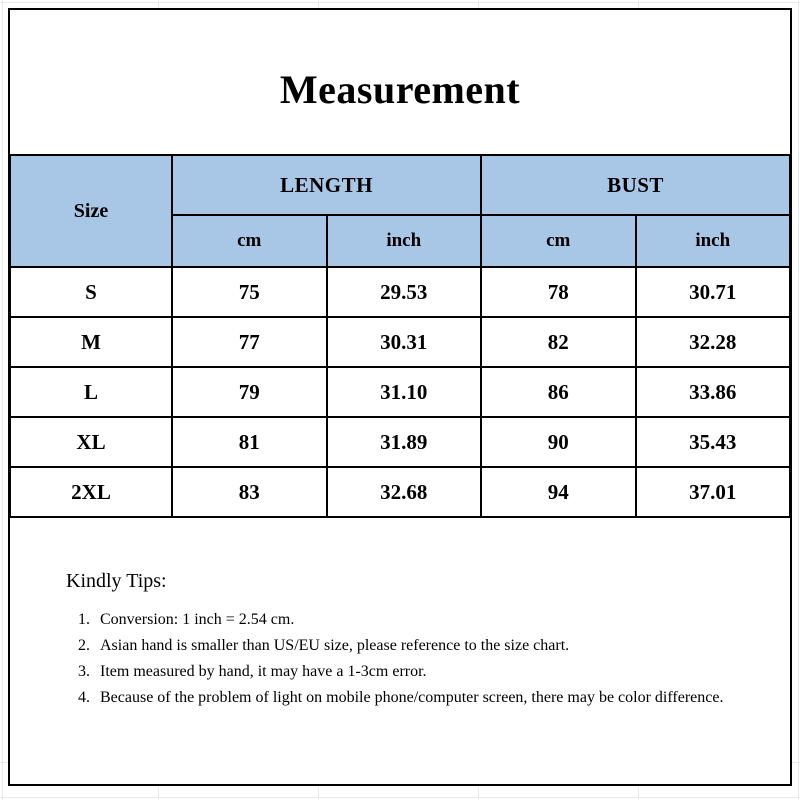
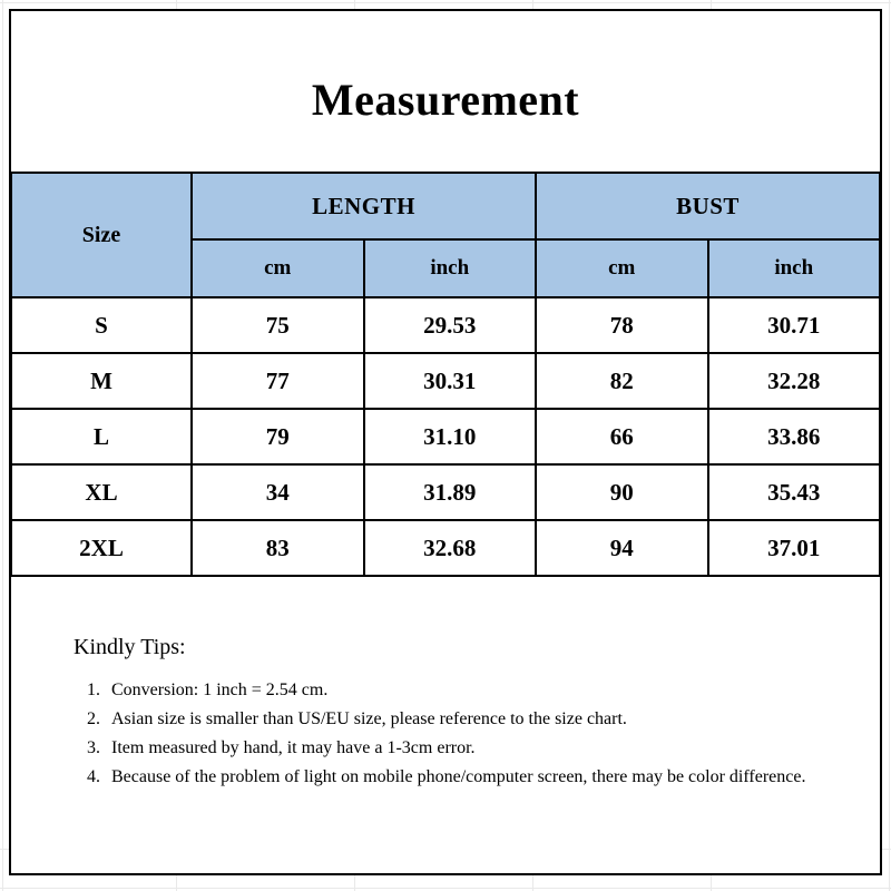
  Measurement
  Size	LENGTH	BUST
  cm	inch	cm	inch
  S	75	29.53	78	30.71
  M	77	30.31	82	32.28
- L	79	31.10	86	33.86
+ L	79	31.10	66	33.86
- XL	81	31.89	90	35.43
+ XL	34	31.89	90	35.43
  2XL	83	32.68	94	37.01
  Kindly Tips:
  Conversion: 1 inch = 2.54 cm.
- Asian hand is smaller than US/EU size, please reference to the size chart.
+ Asian size is smaller than US/EU size, please reference to the size chart.
  Item measured by hand, it may have a 1-3cm error.
  Because of the problem of light on mobile phone/computer screen, there may be color difference.
